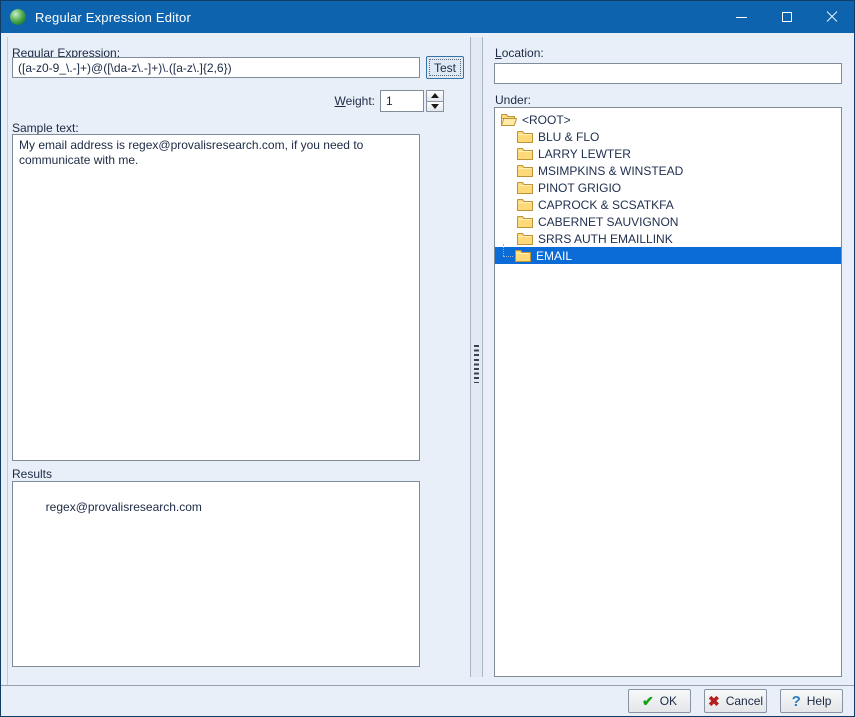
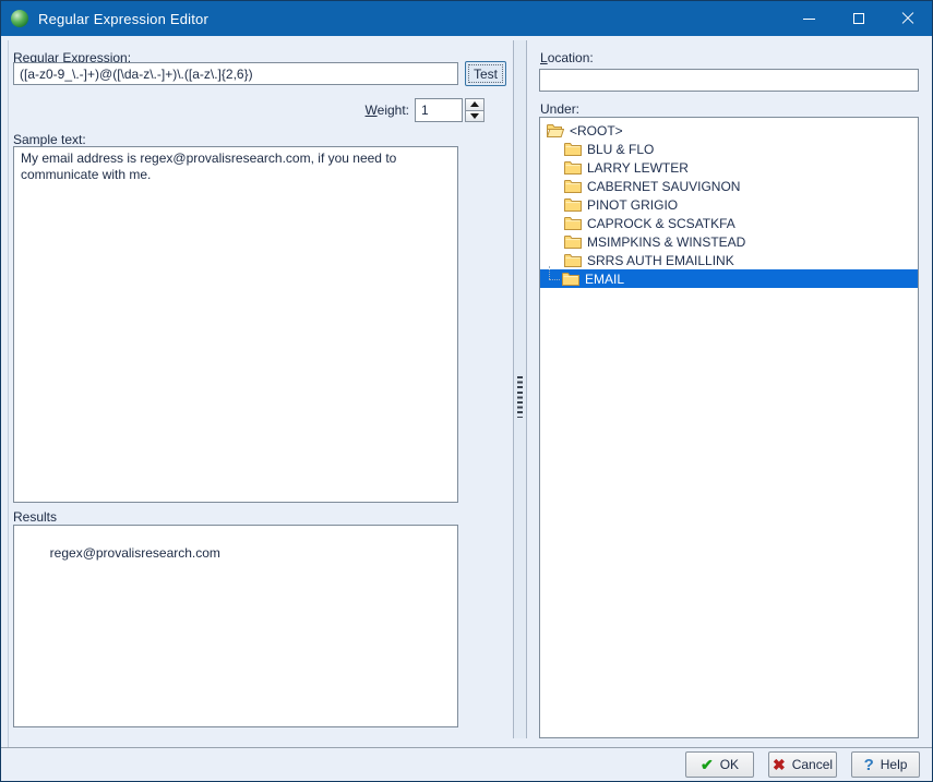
  Regular Expression Editor
  Regular Expression:
  ([a-z0-9_\.-]+)@([\da-z\.-]+)\.([a-z\.]{2,6})
  Test
  Weight:
  1
  Sample text:
  My email address is regex@provalisresearch.com, if you need to
  communicate with me.
  Results
  regex@provalisresearch.com
  Location:
  Under:
  <ROOT>
  BLU & FLO
  LARRY LEWTER
- MSIMPKINS & WINSTEAD
+ CABERNET SAUVIGNON
  PINOT GRIGIO
  CAPROCK & SCSATKFA
- CABERNET SAUVIGNON
+ MSIMPKINS & WINSTEAD
  SRRS AUTH EMAILLINK
  EMAIL
  ✔
  OK
  ✖
  Cancel
  ?
  Help
